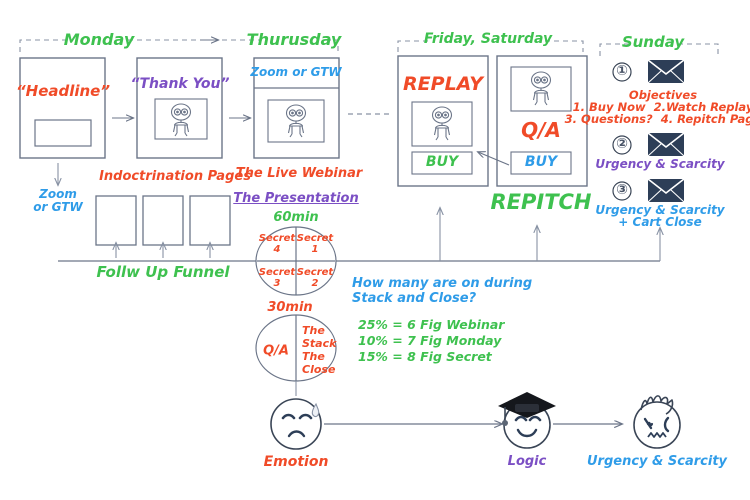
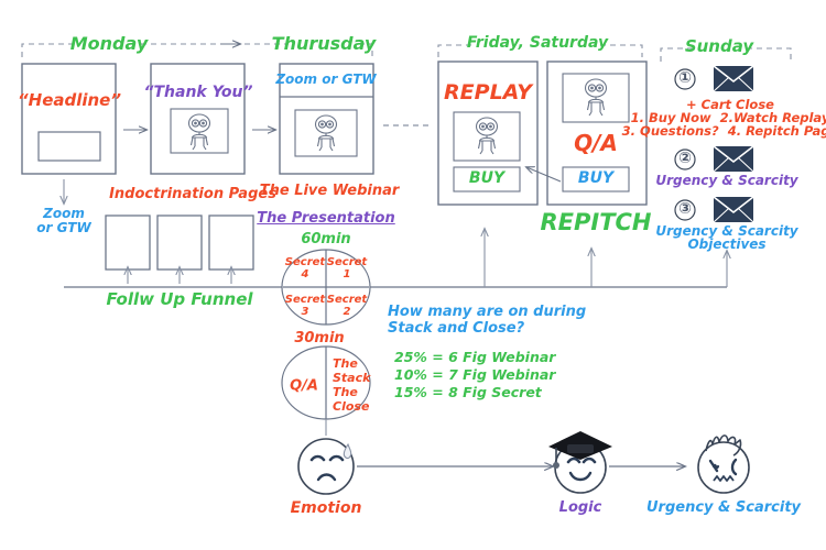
  Monday
  Thurusday
  Friday, Saturday
  Sunday
  “Headline”
  “Thank You”
  Zoom or GTW
  Zoom
  or GTW
  Indoctrination Pages
  Follw Up Funnel
  The Live Webinar
  The Presentation
  60min
  Secret
  4
  Secret
  1
  Secret
  3
  Secret
  2
  30min
  Q/A
  The
  Stack
  The
  Close
  How many are on during
  Stack and Close?
  25% = 6 Fig Webinar
- 10% = 7 Fig Monday
+ 10% = 7 Fig Webinar
  15% = 8 Fig Secret
  REPLAY
  BUY
  Q/A
  BUY
  REPITCH
  ①
  ②
  ③
- Objectives
+ + Cart Close
  1. Buy Now 2.Watch Repla
  3. Questions? 4. Repitch Pag
  Urgency & Scarcity
  Urgency & Scarcity
- + Cart Close
+ Objectives
  Emotion
  Logic
  Urgency & Scarcity
